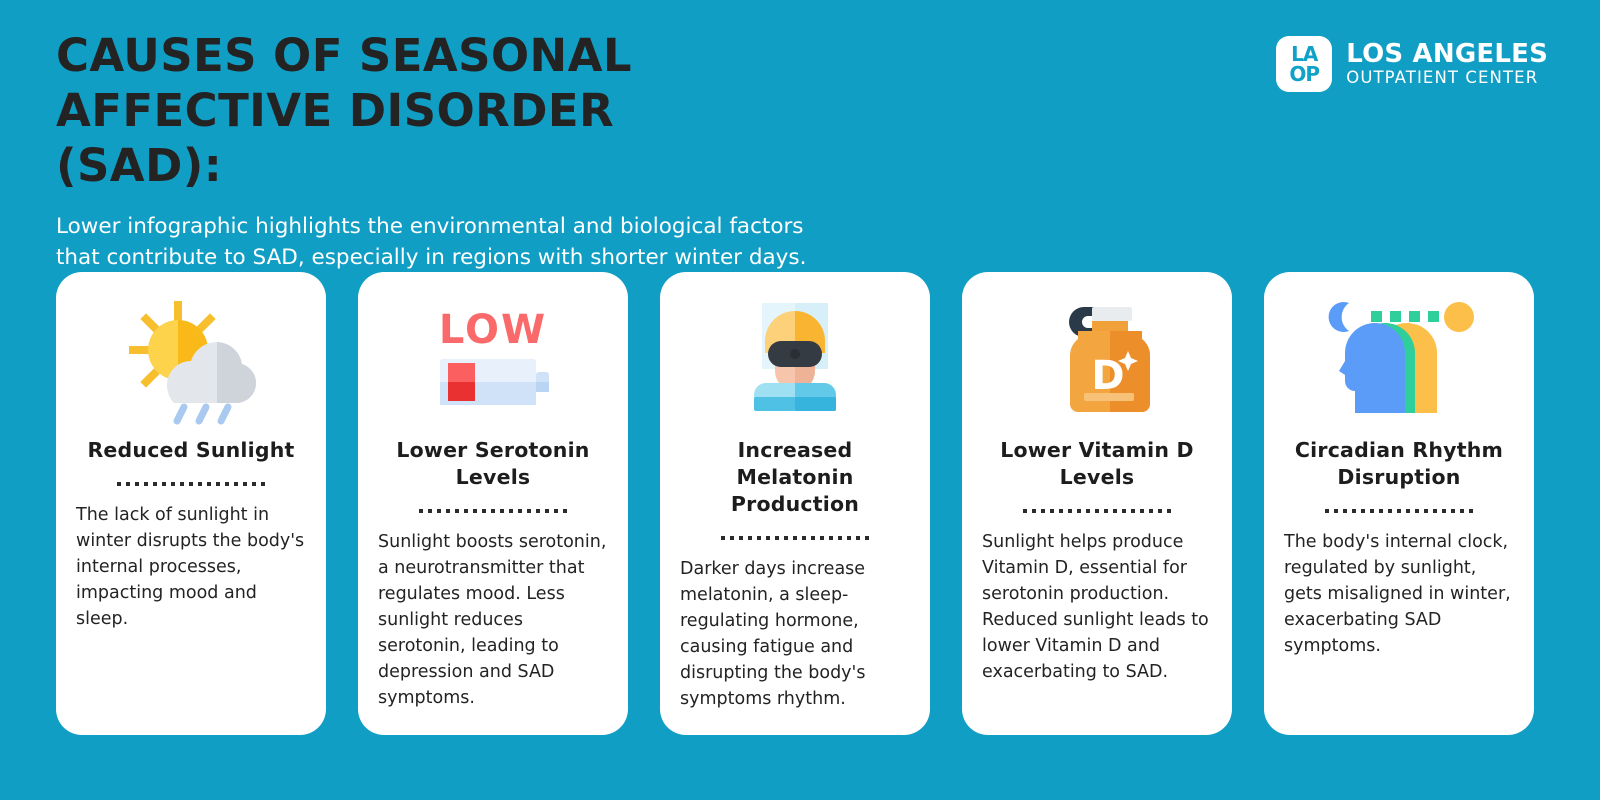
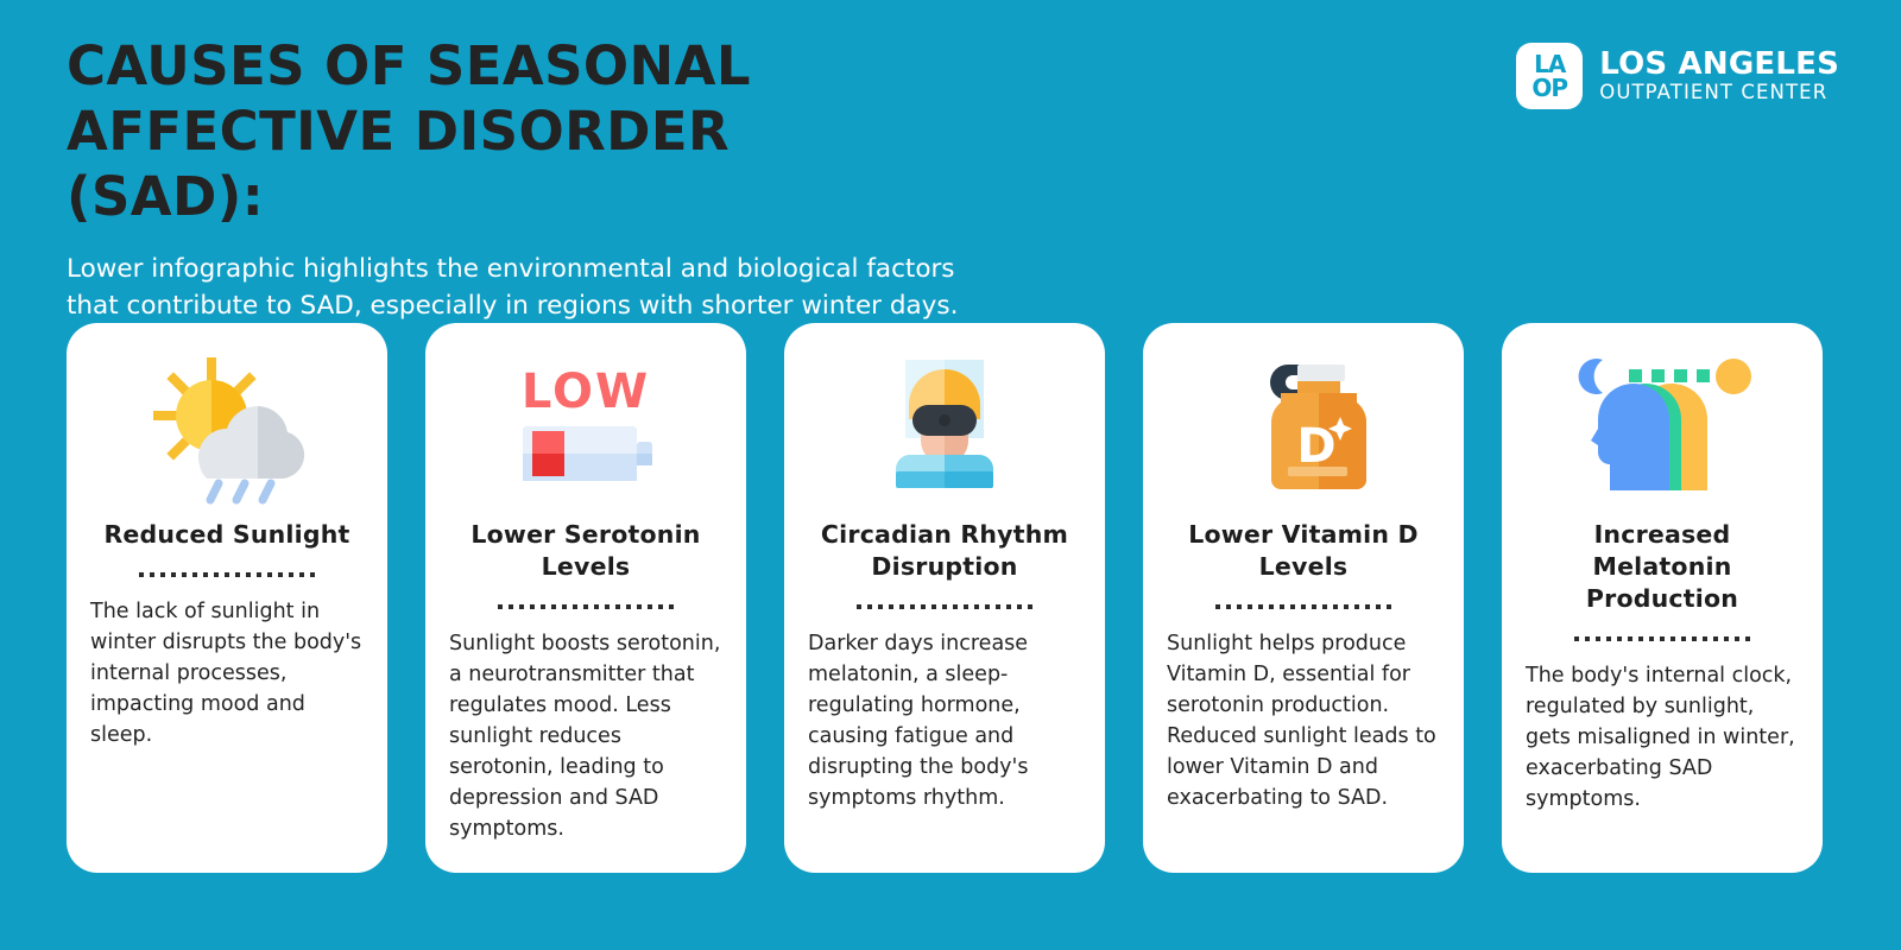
  CAUSES OF SEASONAL
  AFFECTIVE DISORDER (SAD):
  Lower infographic highlights the environmental and biological factors
  that contribute to SAD, especially in regions with shorter winter days.
  LA
  OP
  LOS ANGELES
  OUTPATIENT CENTER
  Reduced Sunlight
  The lack of sunlight in winter disrupts the body's internal processes, impacting mood and sleep.
  LOW
  Lower Serotonin Levels
  Sunlight boosts serotonin, a neurotransmitter that regulates mood. Less sunlight reduces serotonin, leading to depression and SAD symptoms.
- Increased Melatonin Production
+ Circadian Rhythm Disruption
  Darker days increase melatonin, a sleep-regulating hormone, causing fatigue and disrupting the body's symptoms rhythm.
  D
  Lower Vitamin D Levels
  Sunlight helps produce Vitamin D, essential for serotonin production. Reduced sunlight leads to lower Vitamin D and exacerbating to SAD.
- Circadian Rhythm Disruption
+ Increased Melatonin Production
  The body's internal clock, regulated by sunlight, gets misaligned in winter, exacerbating SAD symptoms.
